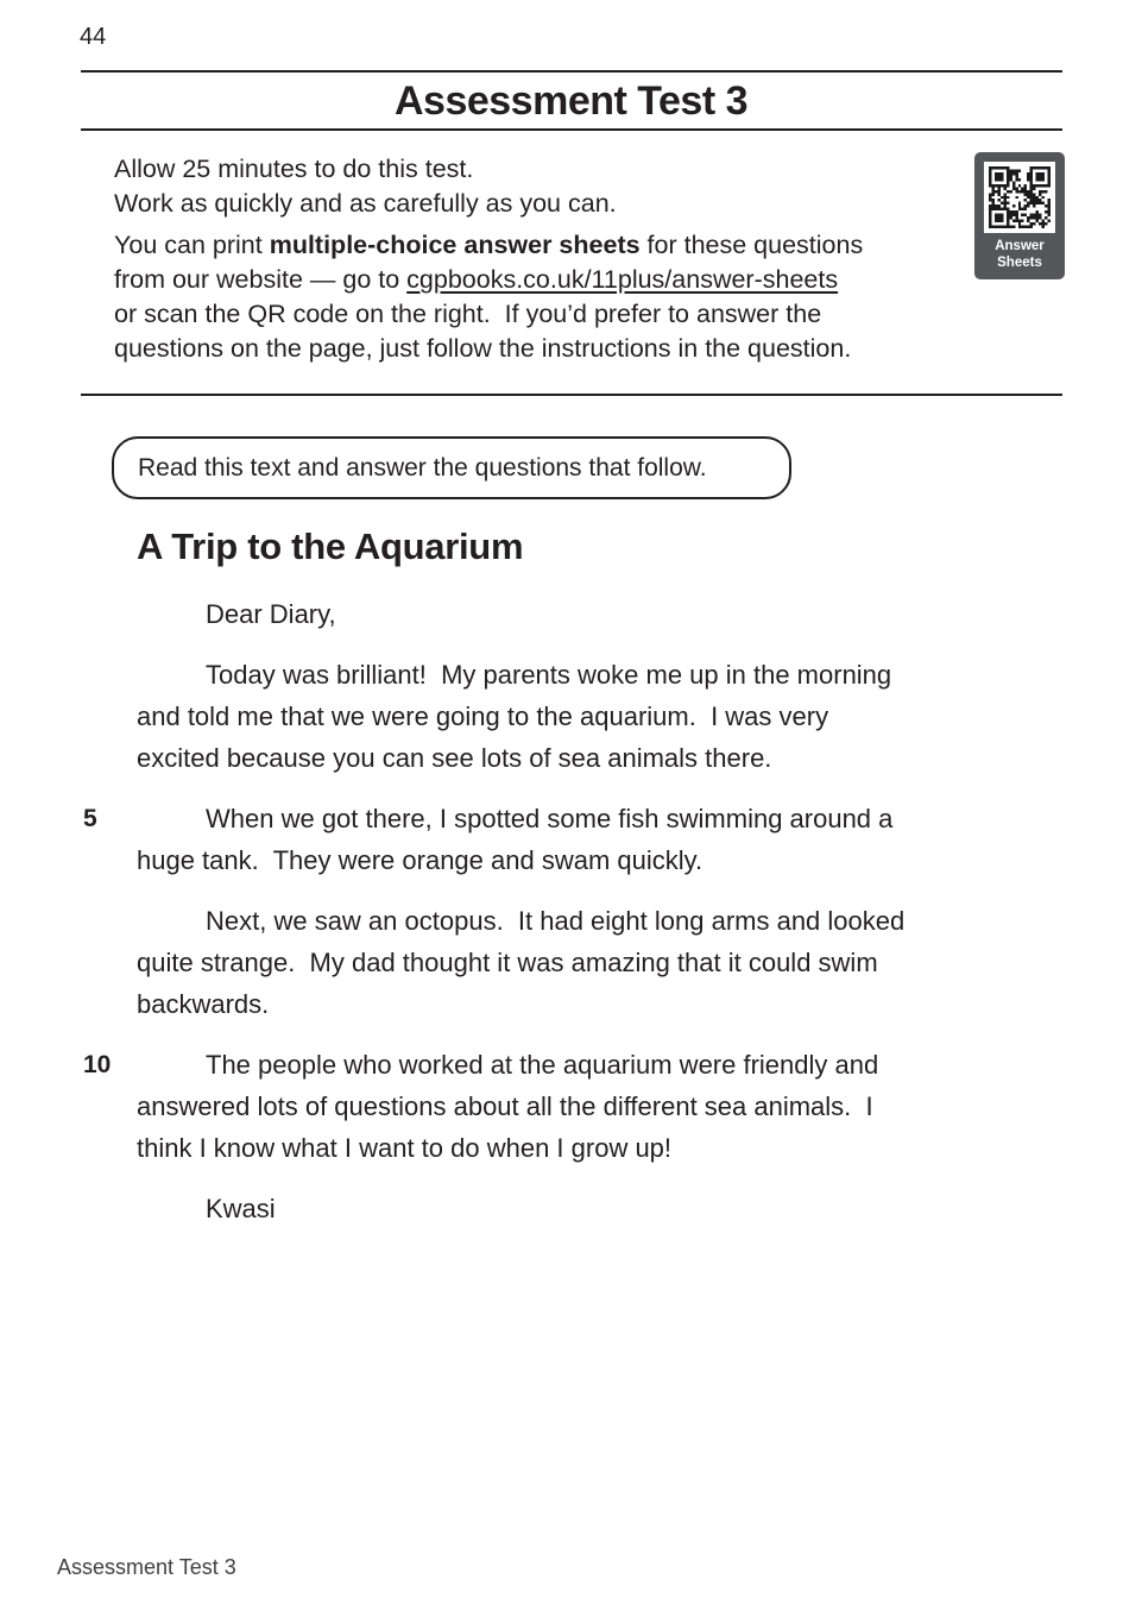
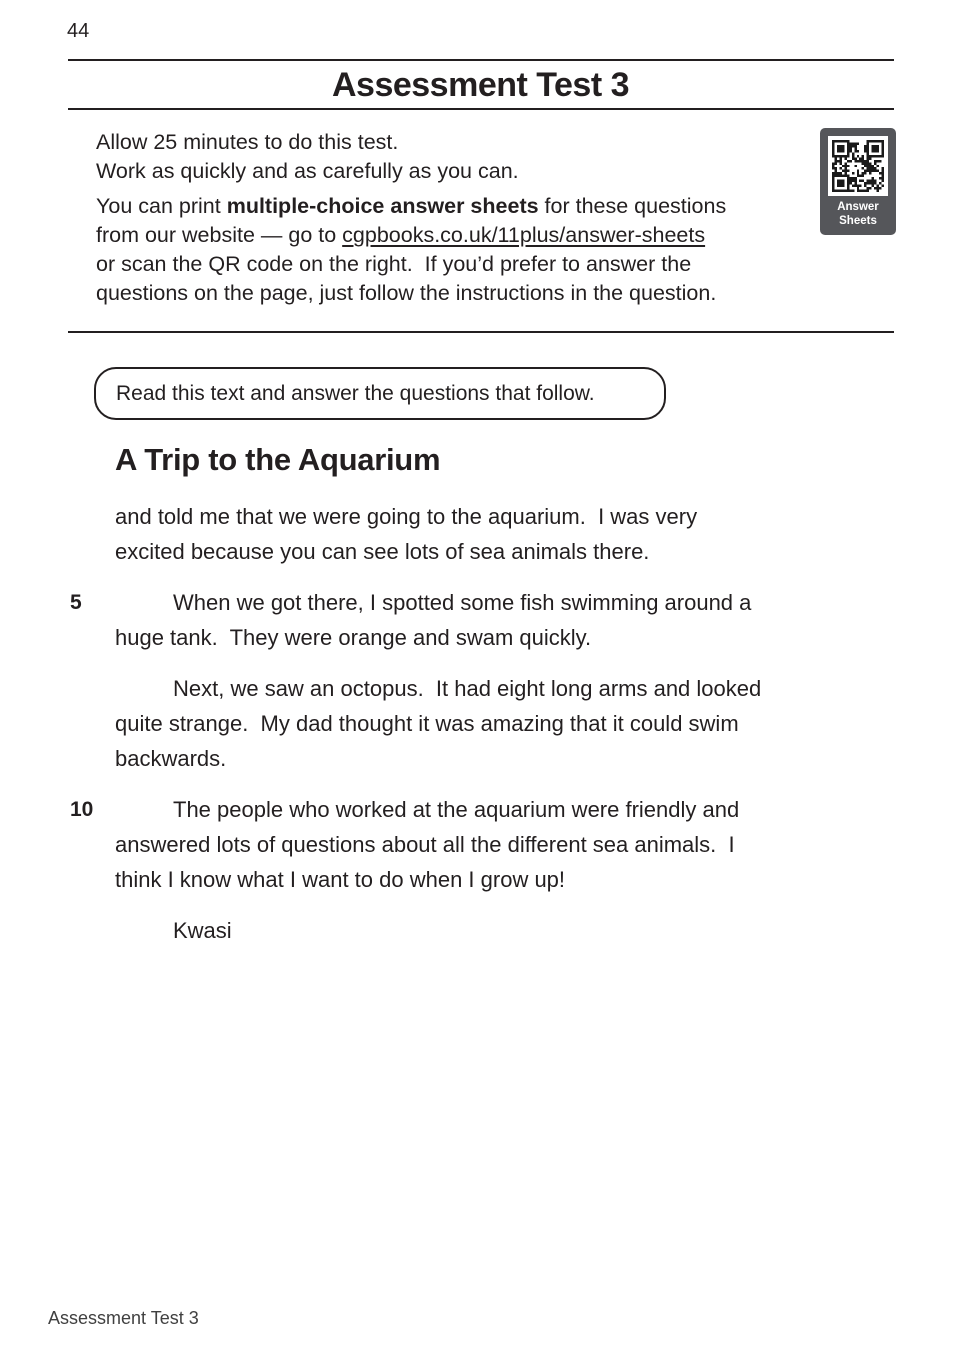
  44
  Assessment Test 3
  Allow 25 minutes to do this test.
  Work as quickly and as carefully as you can.
  You can print multiple-choice answer sheets for these questions
  from our website — go to cgpbooks.co.uk/11plus/answer-sheets
  or scan the QR code on the right. If you’d prefer to answer the
  questions on the page, just follow the instructions in the question.
  Answer
  Sheets
  Read this text and answer the questions that follow.
  A Trip to the Aquarium
- Dear Diary,
- Today was brilliant! My parents woke me up in the morning
  and told me that we were going to the aquarium. I was very
  excited because you can see lots of sea animals there.
  5
  When we got there, I spotted some fish swimming around a
  huge tank. They were orange and swam quickly.
  Next, we saw an octopus. It had eight long arms and looked
  quite strange. My dad thought it was amazing that it could swim
  backwards.
  10
  The people who worked at the aquarium were friendly and
  answered lots of questions about all the different sea animals. I
  think I know what I want to do when I grow up!
  Kwasi
  Assessment Test 3
